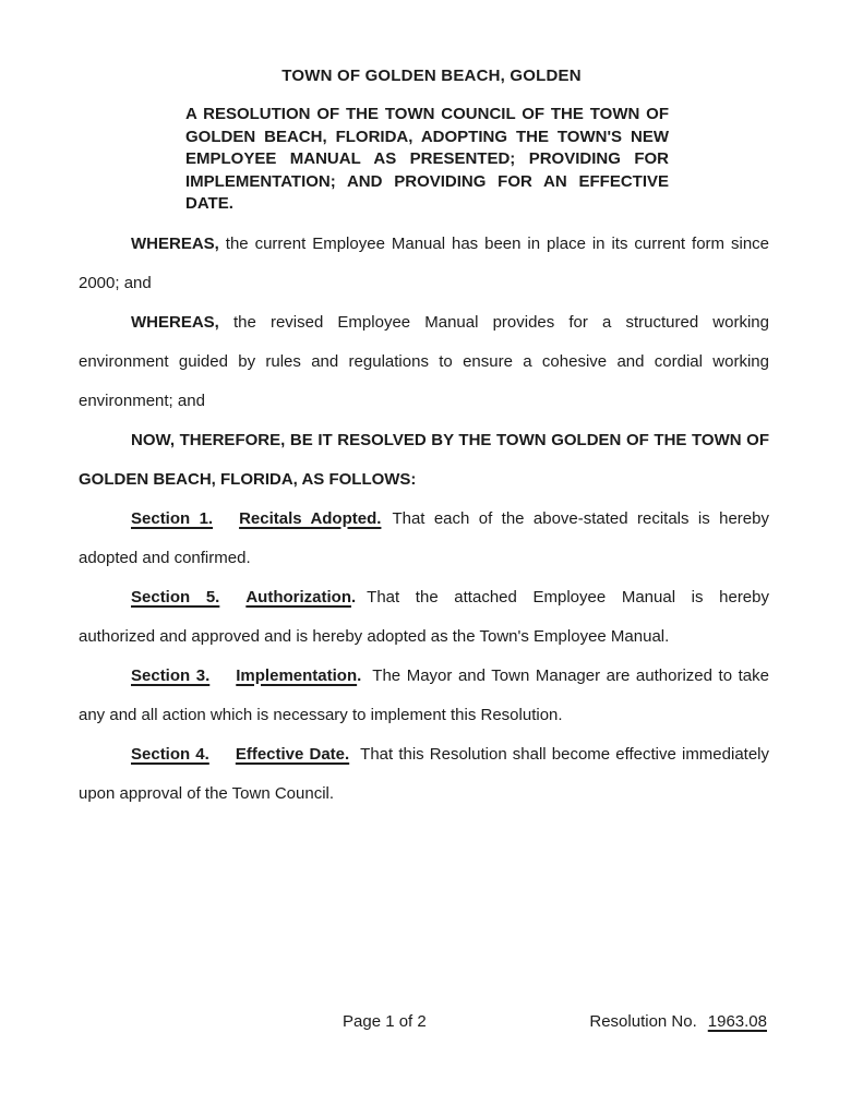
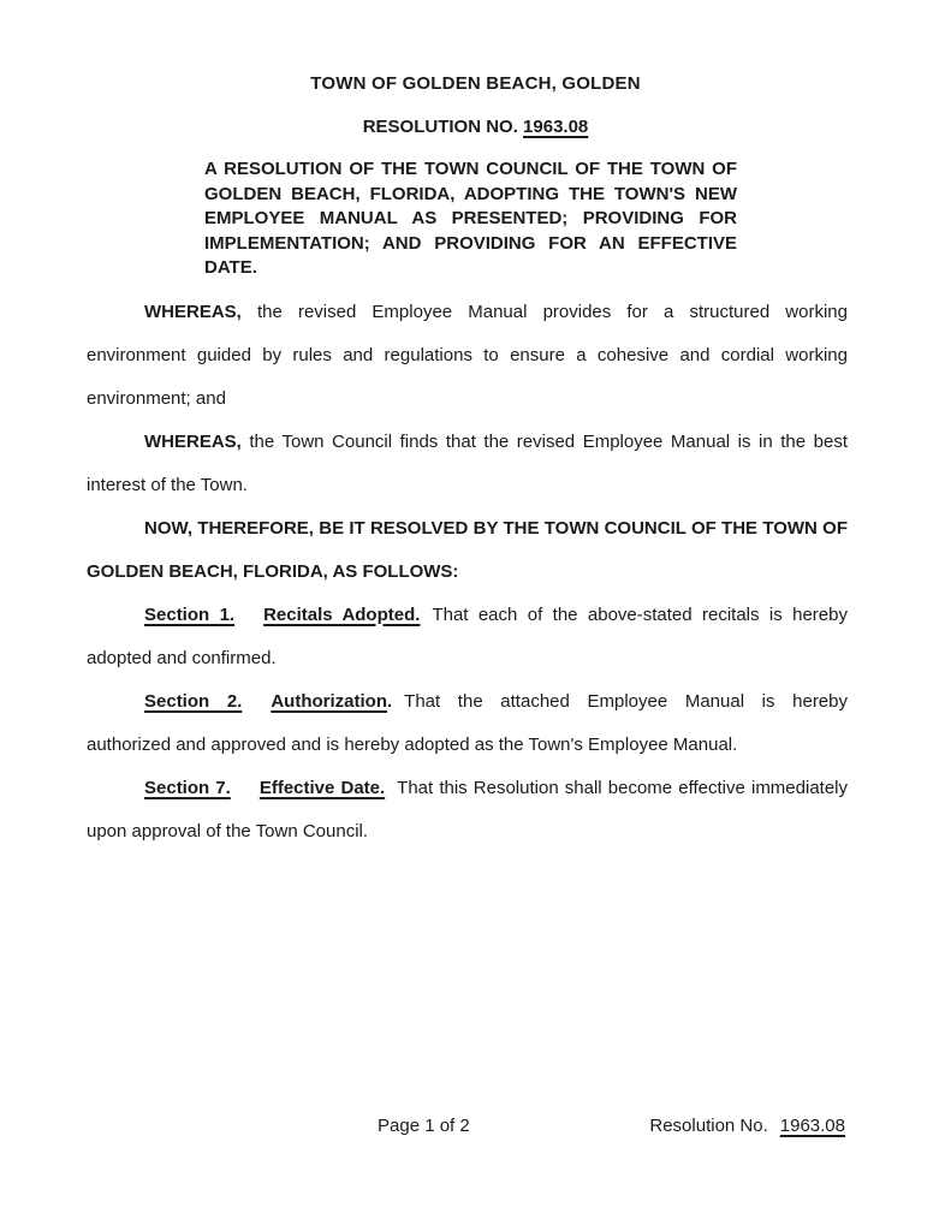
  TOWN OF GOLDEN BEACH, GOLDEN
+ RESOLUTION NO. 1963.08
  A RESOLUTION OF THE TOWN COUNCIL OF THE TOWN OF GOLDEN BEACH, FLORIDA, ADOPTING THE TOWN'S NEW EMPLOYEE MANUAL AS PRESENTED; PROVIDING FOR IMPLEMENTATION; AND PROVIDING FOR AN EFFECTIVE DATE.
- WHEREAS, the current Employee Manual has been in place in its current form since 2000; and
  WHEREAS, the revised Employee Manual provides for a structured working environment guided by rules and regulations to ensure a cohesive and cordial working environment; and
+ WHEREAS, the Town Council finds that the revised Employee Manual is in the best interest of the Town.
- NOW, THEREFORE, BE IT RESOLVED BY THE TOWN GOLDEN OF THE TOWN OF GOLDEN BEACH, FLORIDA, AS FOLLOWS:
+ NOW, THEREFORE, BE IT RESOLVED BY THE TOWN COUNCIL OF THE TOWN OF GOLDEN BEACH, FLORIDA, AS FOLLOWS:
  Section 1. Recitals Adopted. That each of the above-stated recitals is hereby adopted and confirmed.
- Section 5. Authorization. That the attached Employee Manual is hereby authorized and approved and is hereby adopted as the Town's Employee Manual.
+ Section 2. Authorization. That the attached Employee Manual is hereby authorized and approved and is hereby adopted as the Town's Employee Manual.
- Section 3. Implementation. The Mayor and Town Manager are authorized to take any and all action which is necessary to implement this Resolution.
- Section 4. Effective Date. That this Resolution shall become effective immediately upon approval of the Town Council.
+ Section 7. Effective Date. That this Resolution shall become effective immediately upon approval of the Town Council.
  Page 1 of 2
  Resolution No. 1963.08
